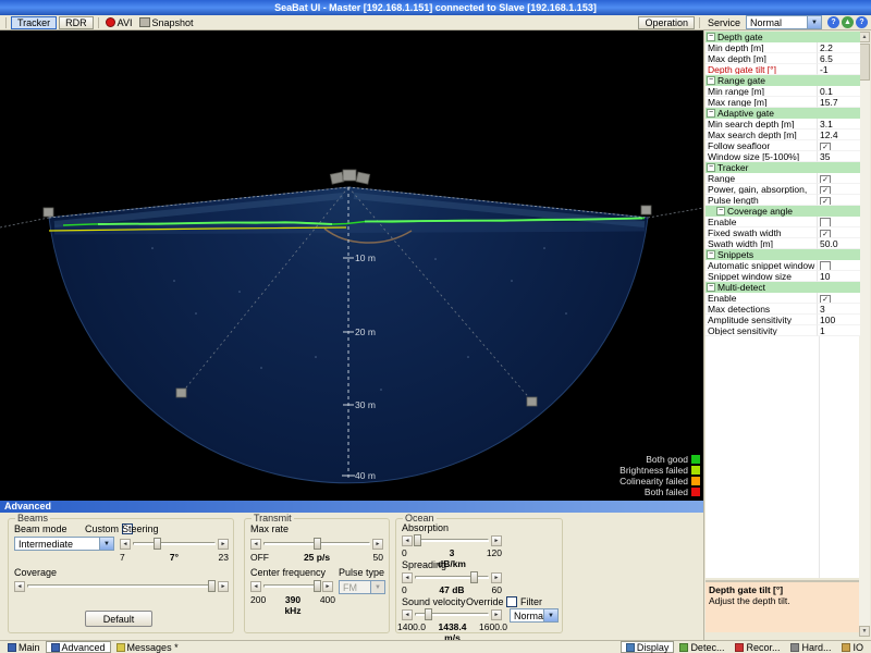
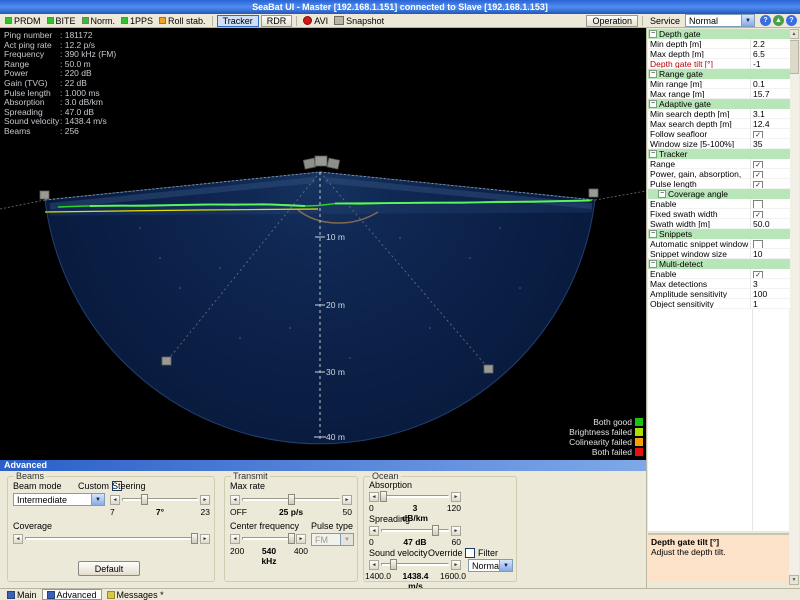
  SeaBat UI - Master [192.168.1.151] connected to Slave [192.168.1.153]
+ PRDM
+ BITE
+ Norm.
+ 1PPS
+ Roll stab.
  Tracker
  RDR
  AVI
  Snapshot
  Operation
  Service
  Normal
+ Ping number : 181172
+ Act ping rate : 12.2 p/s
+ Frequency : 390 kHz (FM)
+ Range : 50.0 m
+ Power : 220 dB
+ Gain (TVG) : 22 dB
+ Pulse length : 1.000 ms
+ Absorption : 3.0 dB/km
+ Spreading : 47.0 dB
+ Sound velocity: 1438.4 m/s
+ Beams : 256
  10 m
  20 m
  30 m
  40 m
  Both good
  Brightness failed
  Colinearity failed
  Both failed
  Depth gate
  Min depth [m]
  2.2
  Max depth [m]
  6.5
  Depth gate tilt [°]
  -1
  Range gate
  Min range [m]
  0.1
  Max range [m]
  15.7
  Adaptive gate
  Min search depth [m]
  3.1
  Max search depth [m]
  12.4
  Follow seafloor
  Window size [5-100%]
  35
  Tracker
  Range
  Power, gain, absorption,
  Pulse length
  Coverage angle
  Enable
  Fixed swath width
  Swath width [m]
  50.0
  Snippets
  Automatic snippet window
  Snippet window size
  10
  Multi-detect
  Enable
  Max detections
  3
  Amplitude sensitivity
  100
  Object sensitivity
  1
  Depth gate tilt [°]
  Adjust the depth tilt.
  Advanced
  Beams
  Beam mode
  Custom
  Intermediate
  Steering
  7
  7°
  23
  Coverage
  Default
  Transmit
  Max rate
  OFF
  25 p/s
  50
  Center frequency
  Pulse type
  FM
  200
- 390 kHz
+ 540 kHz
  400
  Ocean
  Absorption
  0
  3 dB/km
  120
  Spreading
  0
  47 dB
  60
  Sound velocity
  Override
  Filter
  Norma
  1400.0
  1438.4 m/s
  1600.0
  Main
  Advanced
  Messages *
- Display
- Detec...
- Recor...
- Hard...
- IO
